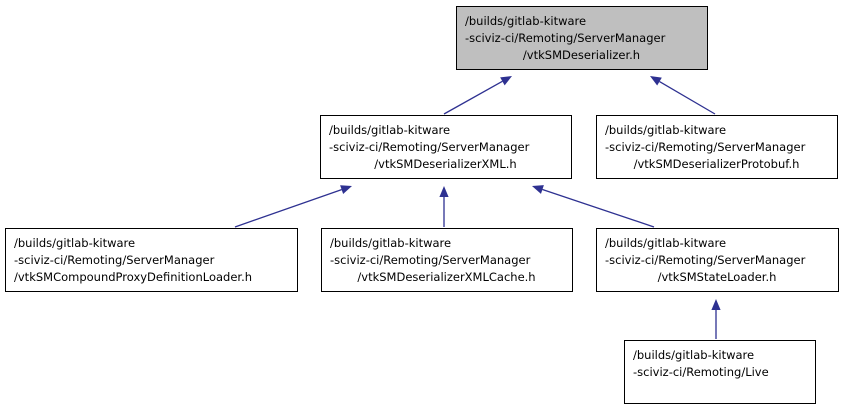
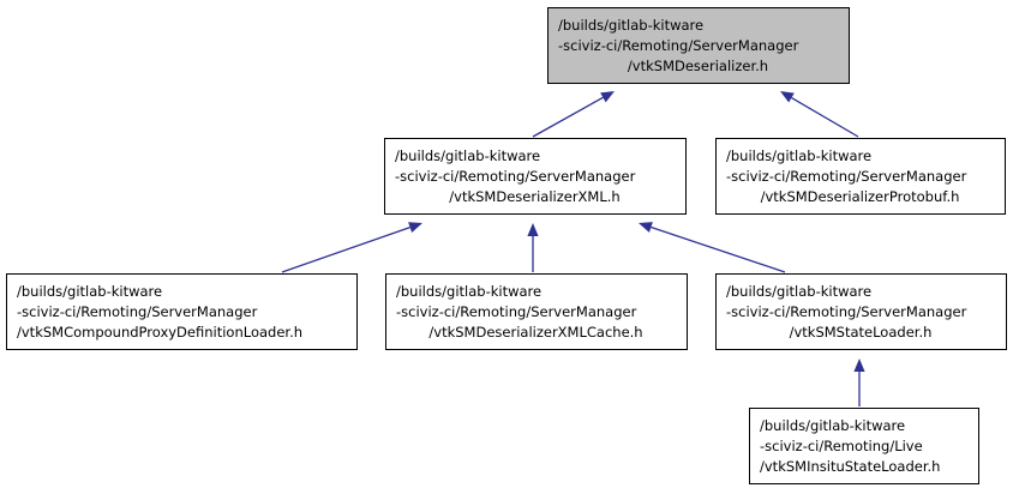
  /builds/gitlab-kitware
  -sciviz-ci/Remoting/ServerManager
  /vtkSMDeserializer.h
  /builds/gitlab-kitware
  -sciviz-ci/Remoting/ServerManager
  /vtkSMDeserializerXML.h
  /builds/gitlab-kitware
  -sciviz-ci/Remoting/ServerManager
  /vtkSMDeserializerProtobuf.h
  /builds/gitlab-kitware
  -sciviz-ci/Remoting/ServerManager
  /vtkSMCompoundProxyDefinitionLoader.h
  /builds/gitlab-kitware
  -sciviz-ci/Remoting/ServerManager
  /vtkSMDeserializerXMLCache.h
  /builds/gitlab-kitware
  -sciviz-ci/Remoting/ServerManager
  /vtkSMStateLoader.h
  /builds/gitlab-kitware
  -sciviz-ci/Remoting/Live
+ /vtkSMInsituStateLoader.h
